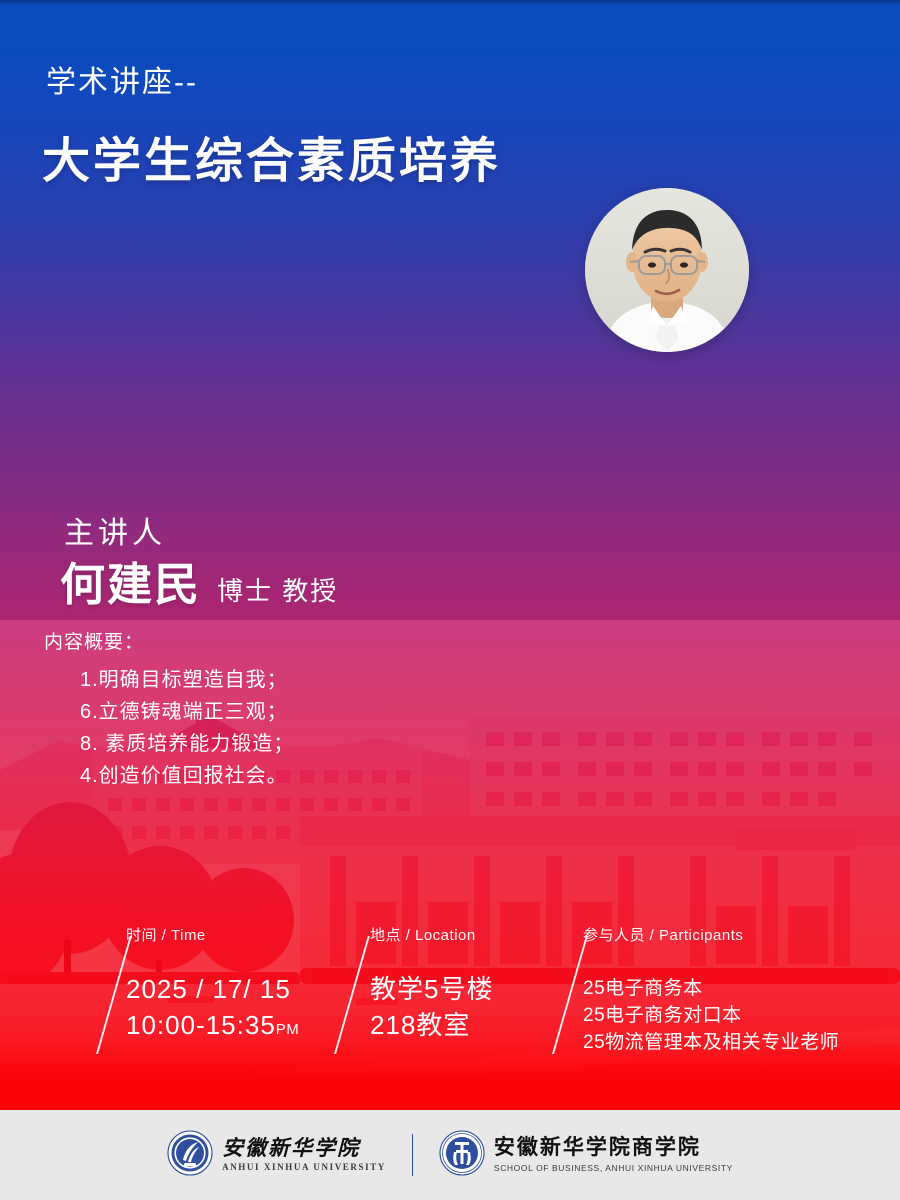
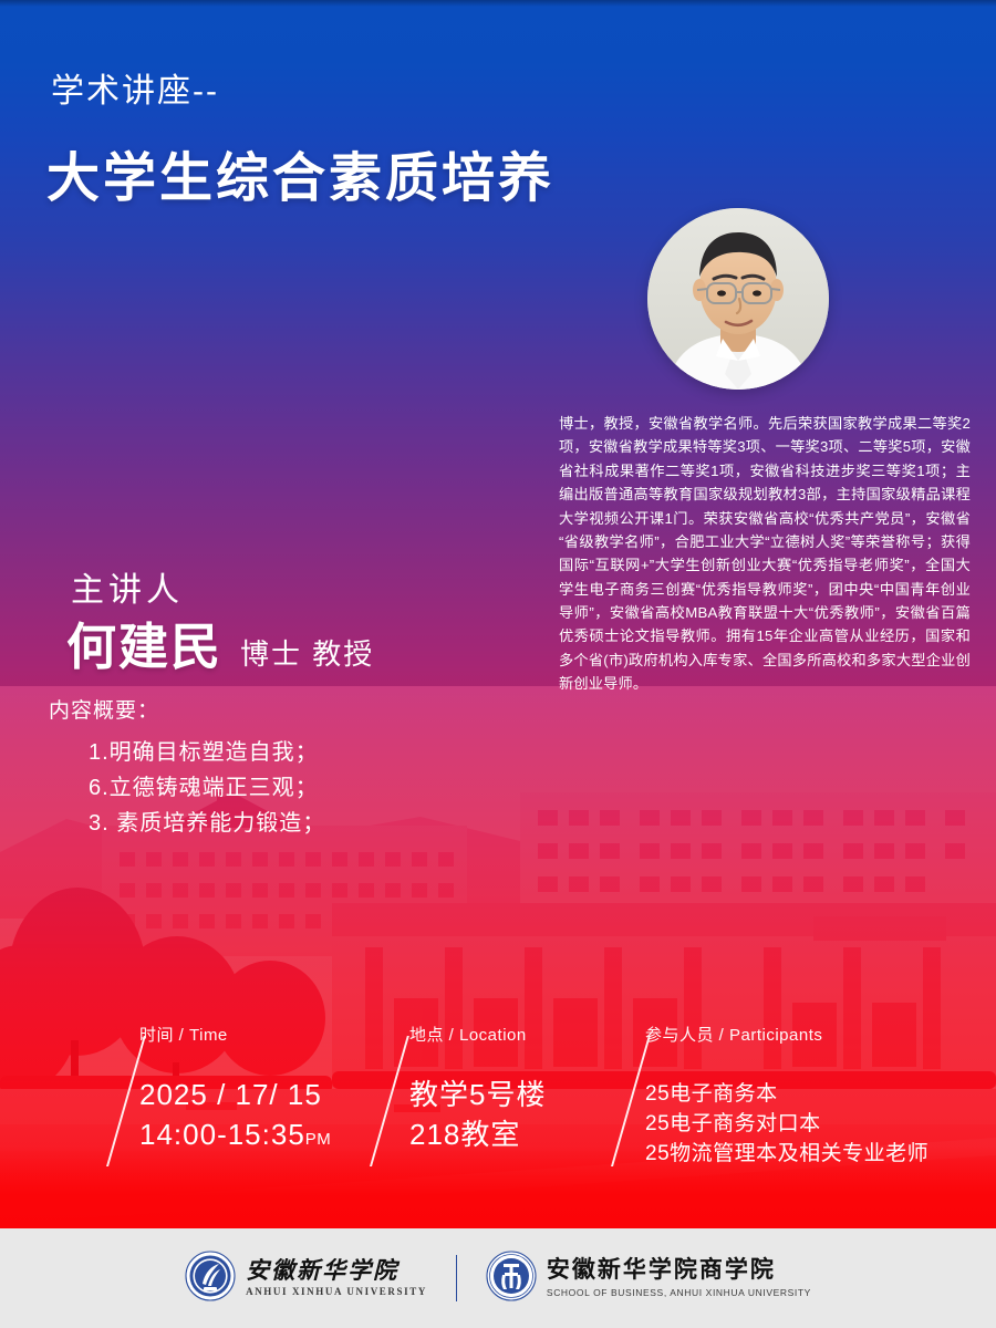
  学术讲座--
  大学生综合素质培养
+ 博士，教授，安徽省教学名师。先后荣获国家教学成果二等奖2项，安徽省教学成果特等奖3项、一等奖3项、二等奖5项，安徽省社科成果著作二等奖1项，安徽省科技进步奖三等奖1项；主编出版普通高等教育国家级规划教材3部，主持国家级精品课程大学视频公开课1门。荣获安徽省高校“优秀共产党员”，安徽省“省级教学名师”，合肥工业大学“立德树人奖”等荣誉称号；获得国际“互联网+”大学生创新创业大赛“优秀指导老师奖”，全国大学生电子商务三创赛“优秀指导教师奖”，团中央“中国青年创业导师”，安徽省高校MBA教育联盟十大“优秀教师”，安徽省百篇优秀硕士论文指导教师。拥有15年企业高管从业经历，国家和多个省(市)政府机构入库专家、全国多所高校和多家大型企业创新创业导师。
  主讲人
  何建民
  博士 教授
  内容概要：
  1.明确目标塑造自我；
  6.立德铸魂端正三观；
- 8. 素质培养能力锻造；
+ 3. 素质培养能力锻造；
- 4.创造价值回报社会。
  时间 / Time
  2025 / 17/ 15
- 10:00-15:35PM
+ 14:00-15:35PM
  地点 / Location
  教学5号楼
  218教室
  参与人员 / Participants
  25电子商务本
  25电子商务对口本
  25物流管理本及相关专业老师
  安徽新华学院
  ANHUI XINHUA UNIVERSITY
  安徽新华学院商学院
  SCHOOL OF BUSINESS, ANHUI XINHUA UNIVERSITY
